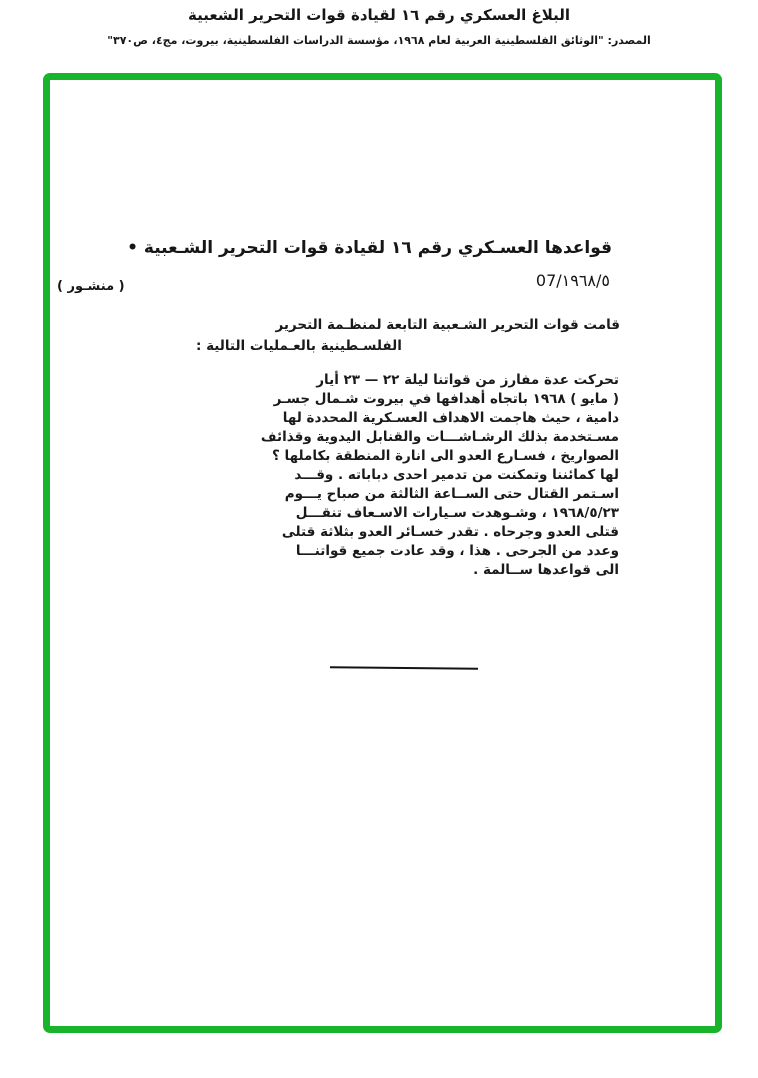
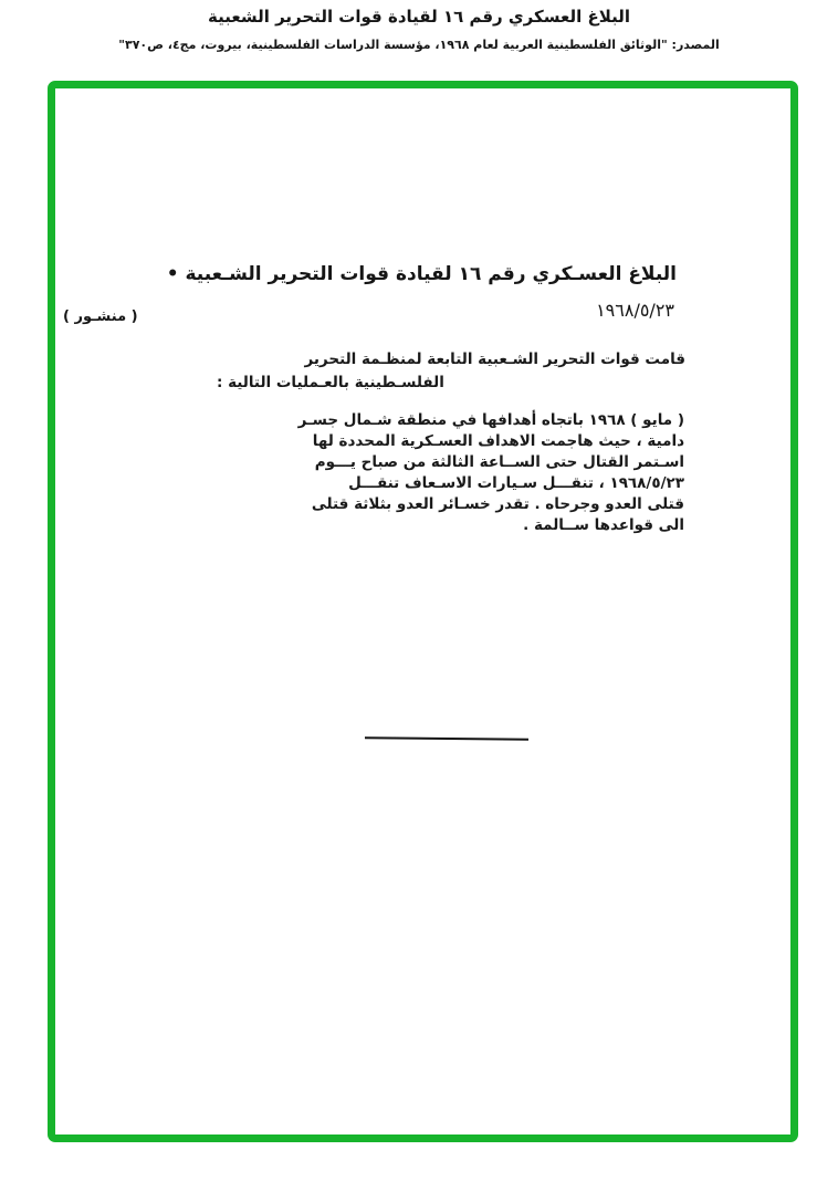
  البلاغ العسكري رقم ١٦ لقيادة قوات التحرير الشعبية
  المصدر: "الوثائق الفلسطينية العربية لعام ١٩٦٨، مؤسسة الدراسات الفلسطينية، بيروت، مج٤، ص٣٧٠"
- قواعدها العسـكري رقم ١٦ لقيادة قوات التحرير الشـعبية •
+ البلاغ العسـكري رقم ١٦ لقيادة قوات التحرير الشـعبية •
- ١٩٦٨/٥/07
+ ١٩٦٨/٥/٢٣
  ( منشـور )
  قامت قوات التحرير الشـعبية التابعة لمنظـمة التحرير
  الفلسـطينية بالعـمليات التالية :
- تحركت عدة مفارز من قواتنا ليلة ٢٢ — ٢٣ أيار
- ( مايو ) ١٩٦٨ باتجاه أهدافها في بيروت شـمال جسـر
+ ( مايو ) ١٩٦٨ باتجاه أهدافها في منطقة شـمال جسـر
  دامية ، حيث هاجمت الاهداف العسـكرية المحددة لها
- مسـتخدمة بذلك الرشـاشـــات والقنابل اليدوية وقذائف
- الصواريخ ، فسـارع العدو الى انارة المنطقة بكاملها ؟
- لها كمائننا وتمكنت من تدمير احدى دباباته . وقـــد
  اسـتمر القتال حتى الســاعة الثالثة من صباح يـــوم
- ١٩٦٨/٥/٢٣ ، وشـوهدت سـيارات الاسـعاف تنقـــل
+ ١٩٦٨/٥/٢٣ ، تنقـــل سـيارات الاسـعاف تنقـــل
  قتلى العدو وجرحاه . تقدر خسـائر العدو بثلاثة قتلى
- وعدد من الجرحى . هذا ، وقد عادت جميع قواتنـــا
  الى قواعدها ســالمة .
